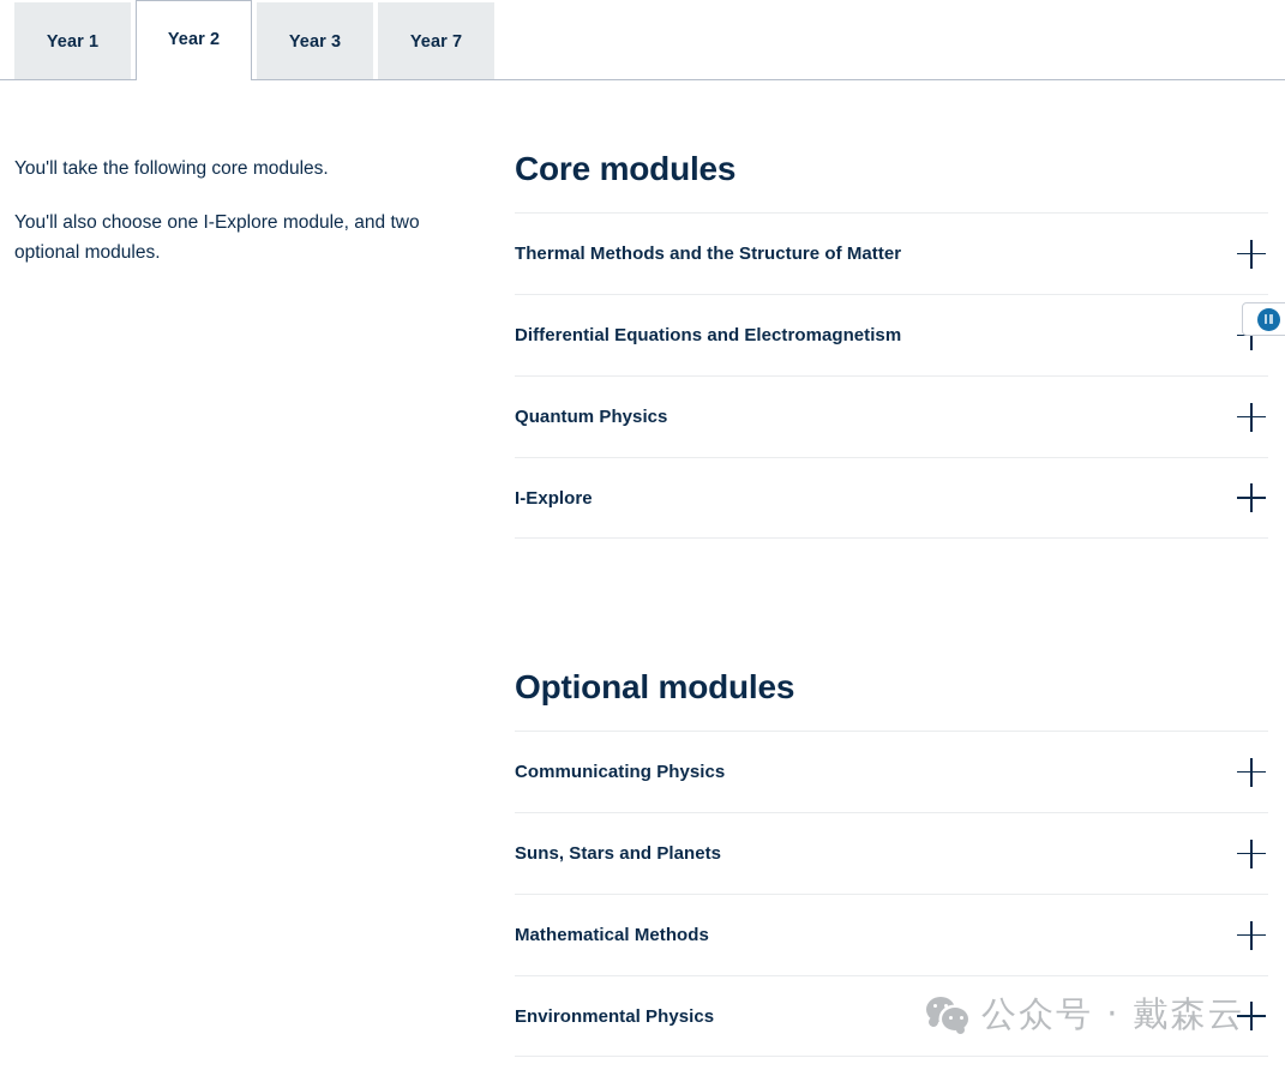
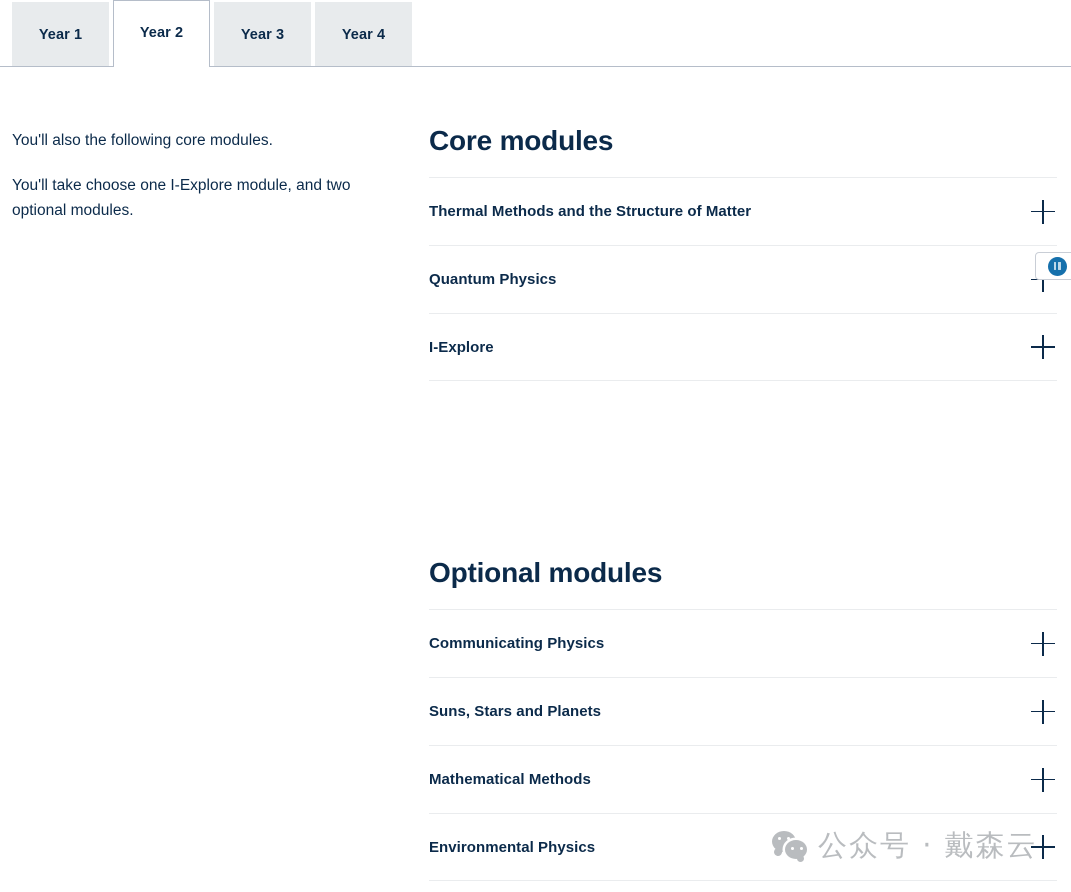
  Year 1
  Year 2
  Year 3
- Year 7
+ Year 4
- You'll take the following core modules.
+ You'll also the following core modules.
- You'll also choose one I-Explore module, and two optional modules.
+ You'll take choose one I-Explore module, and two optional modules.
  Core modules
  Thermal Methods and the Structure of Matter
- Differential Equations and Electromagnetism
  Quantum Physics
  I-Explore
  Optional modules
  Communicating Physics
  Suns, Stars and Planets
  Mathematical Methods
  Environmental Physics
  公众号 · 戴森云
